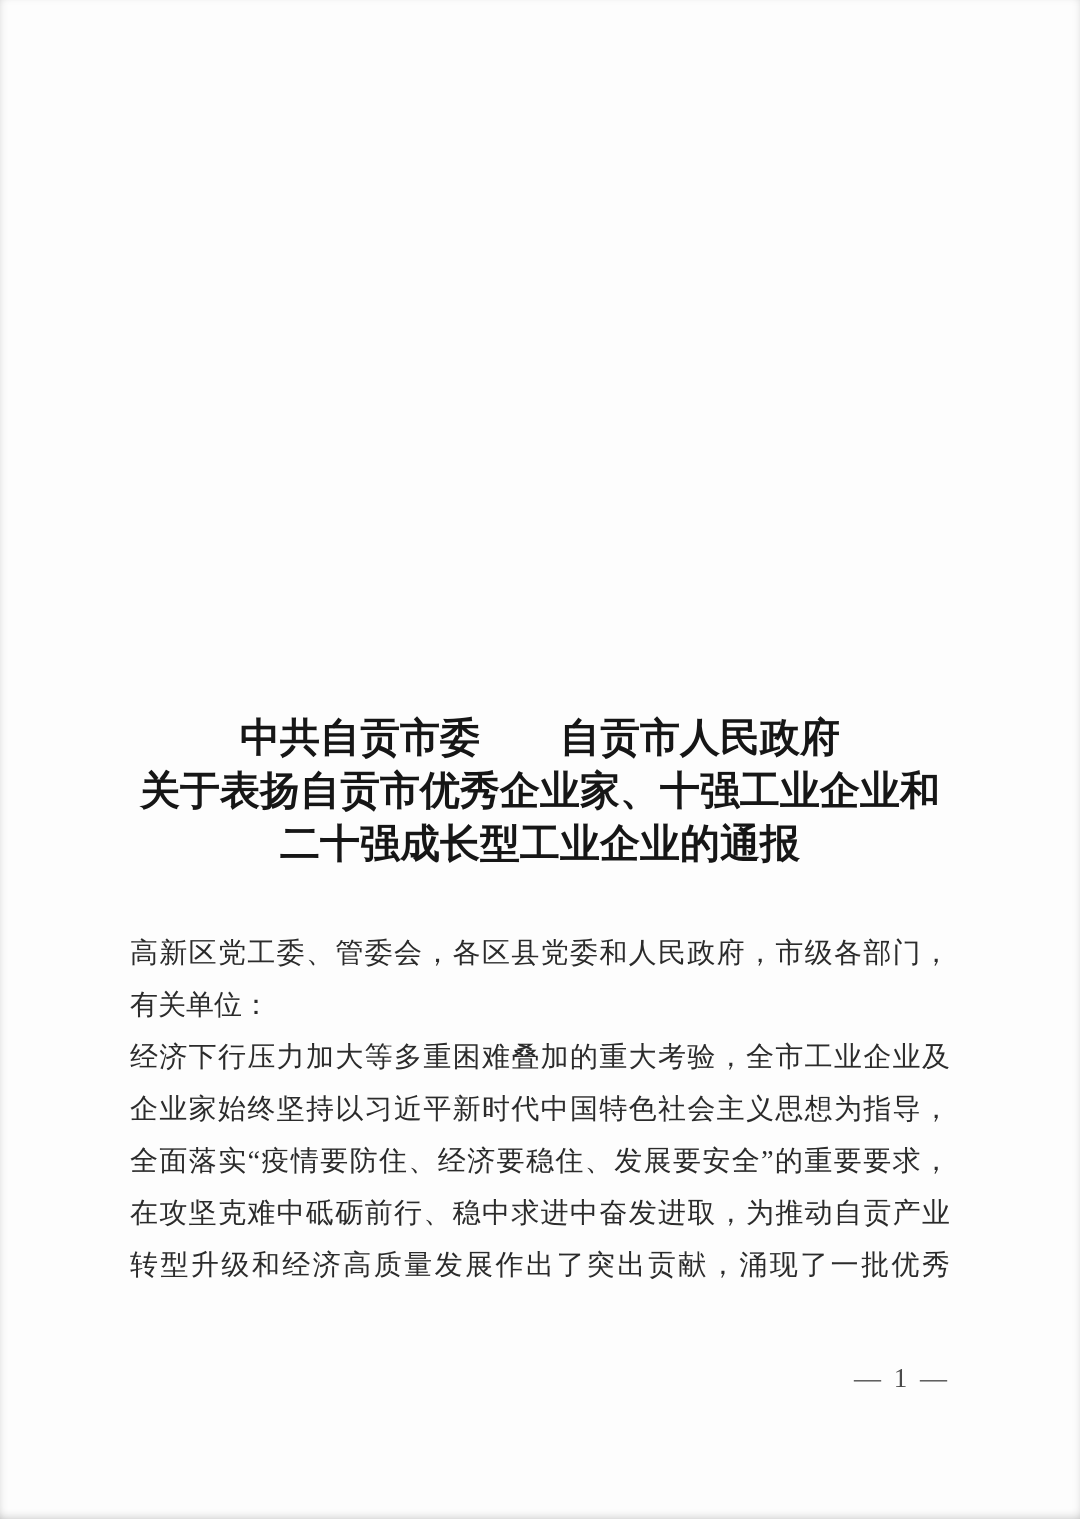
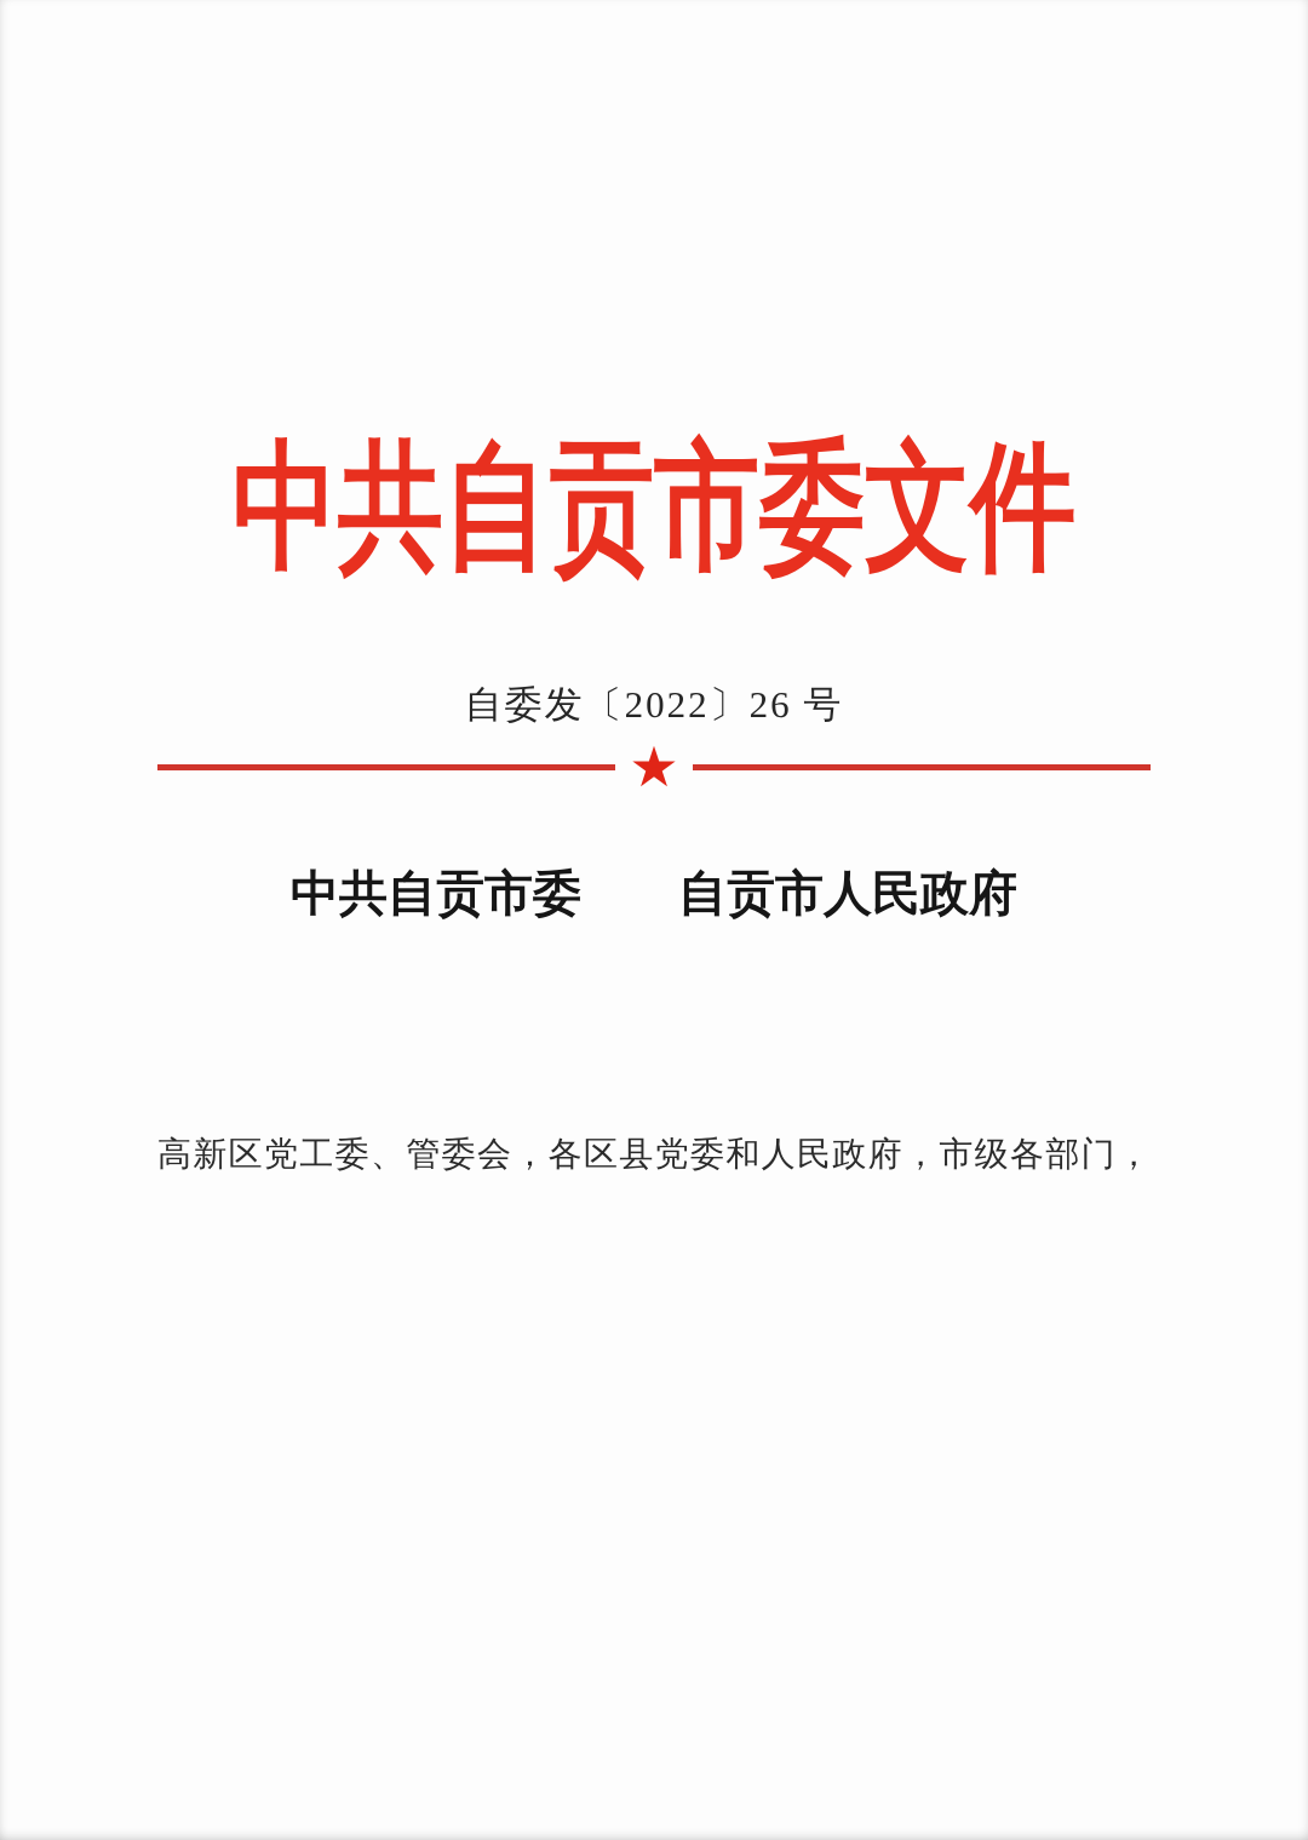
+ 中共自贡市委文件
+ 自委发〔2022〕26 号
+ ★
  中共自贡市委 自贡市人民政府
- 关于表扬自贡市优秀企业家、十强工业企业和
- 二十强成长型工业企业的通报
  高新区党工委、管委会，各区县党委和人民政府，市级各部门，
- 有关单位：
- 经济下行压力加大等多重困难叠加的重大考验，全市工业企业及
- 企业家始终坚持以习近平新时代中国特色社会主义思想为指导，
- 全面落实“疫情要防住、经济要稳住、发展要安全”的重要要求，
- 在攻坚克难中砥砺前行、稳中求进中奋发进取，为推动自贡产业
- 转型升级和经济高质量发展作出了突出贡献，涌现了一批优秀
- — 1 —
